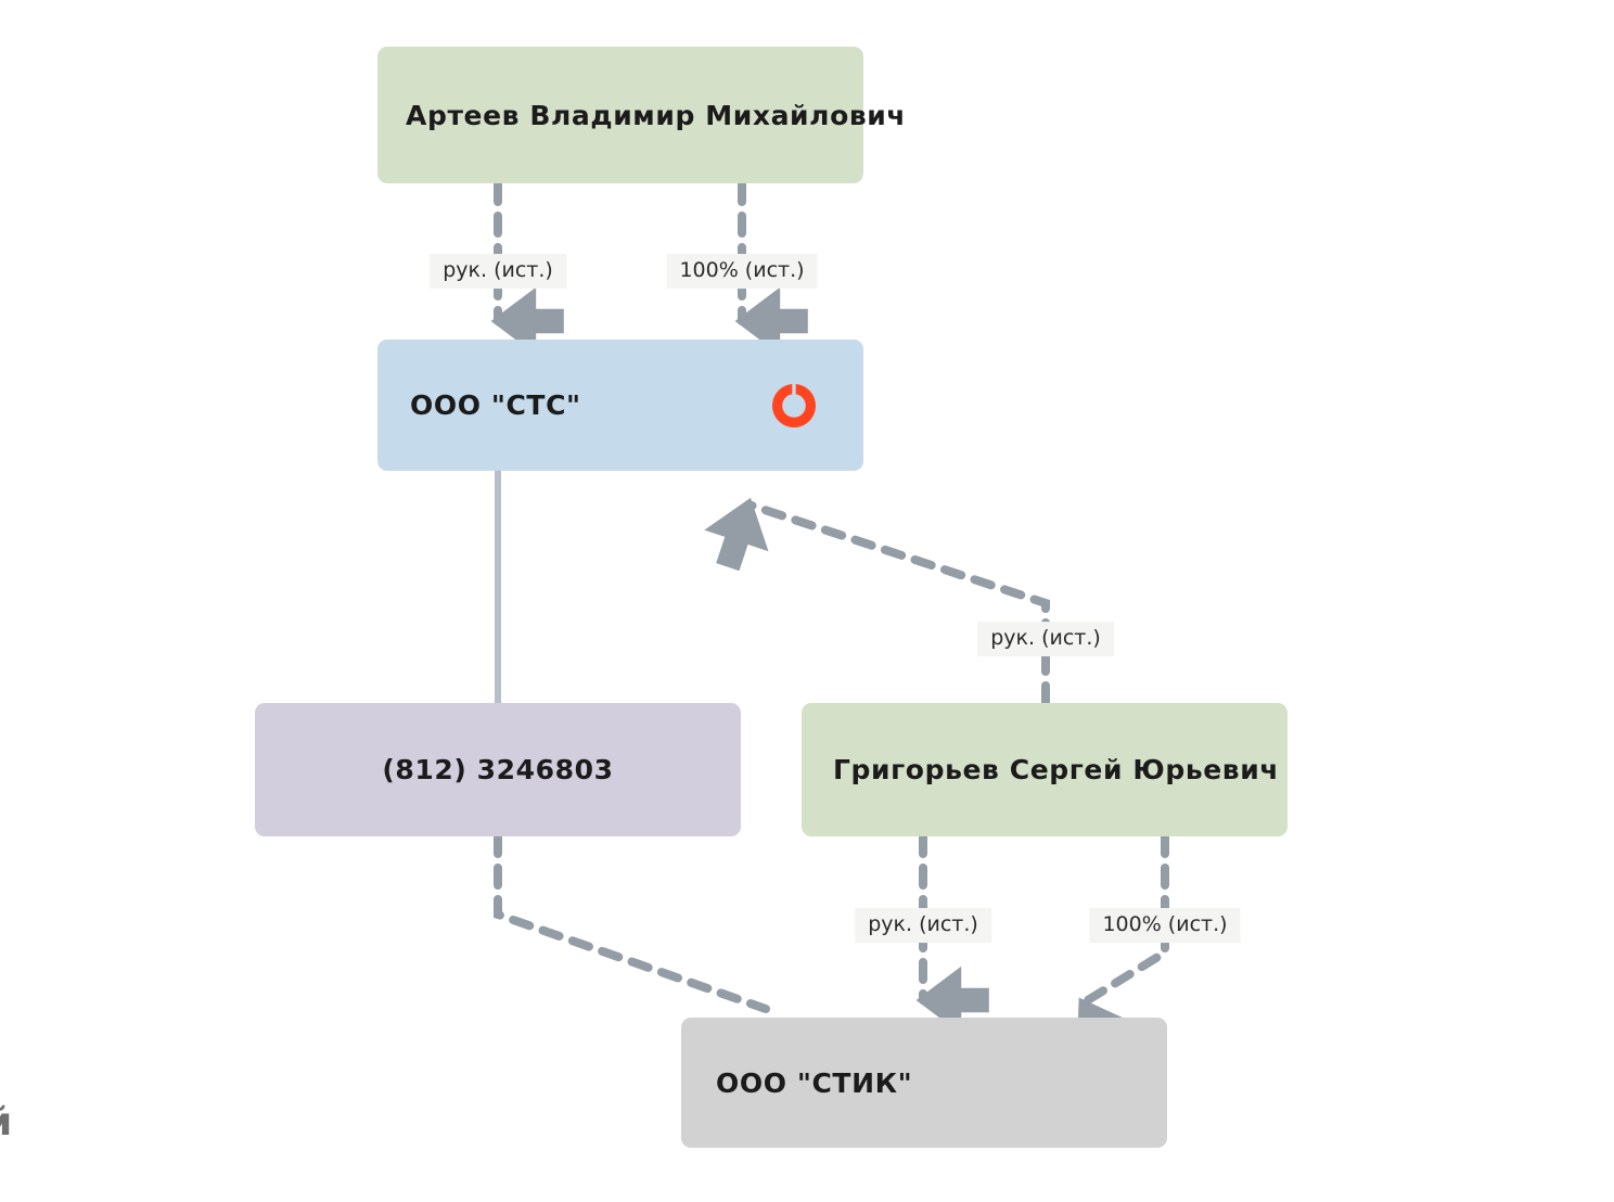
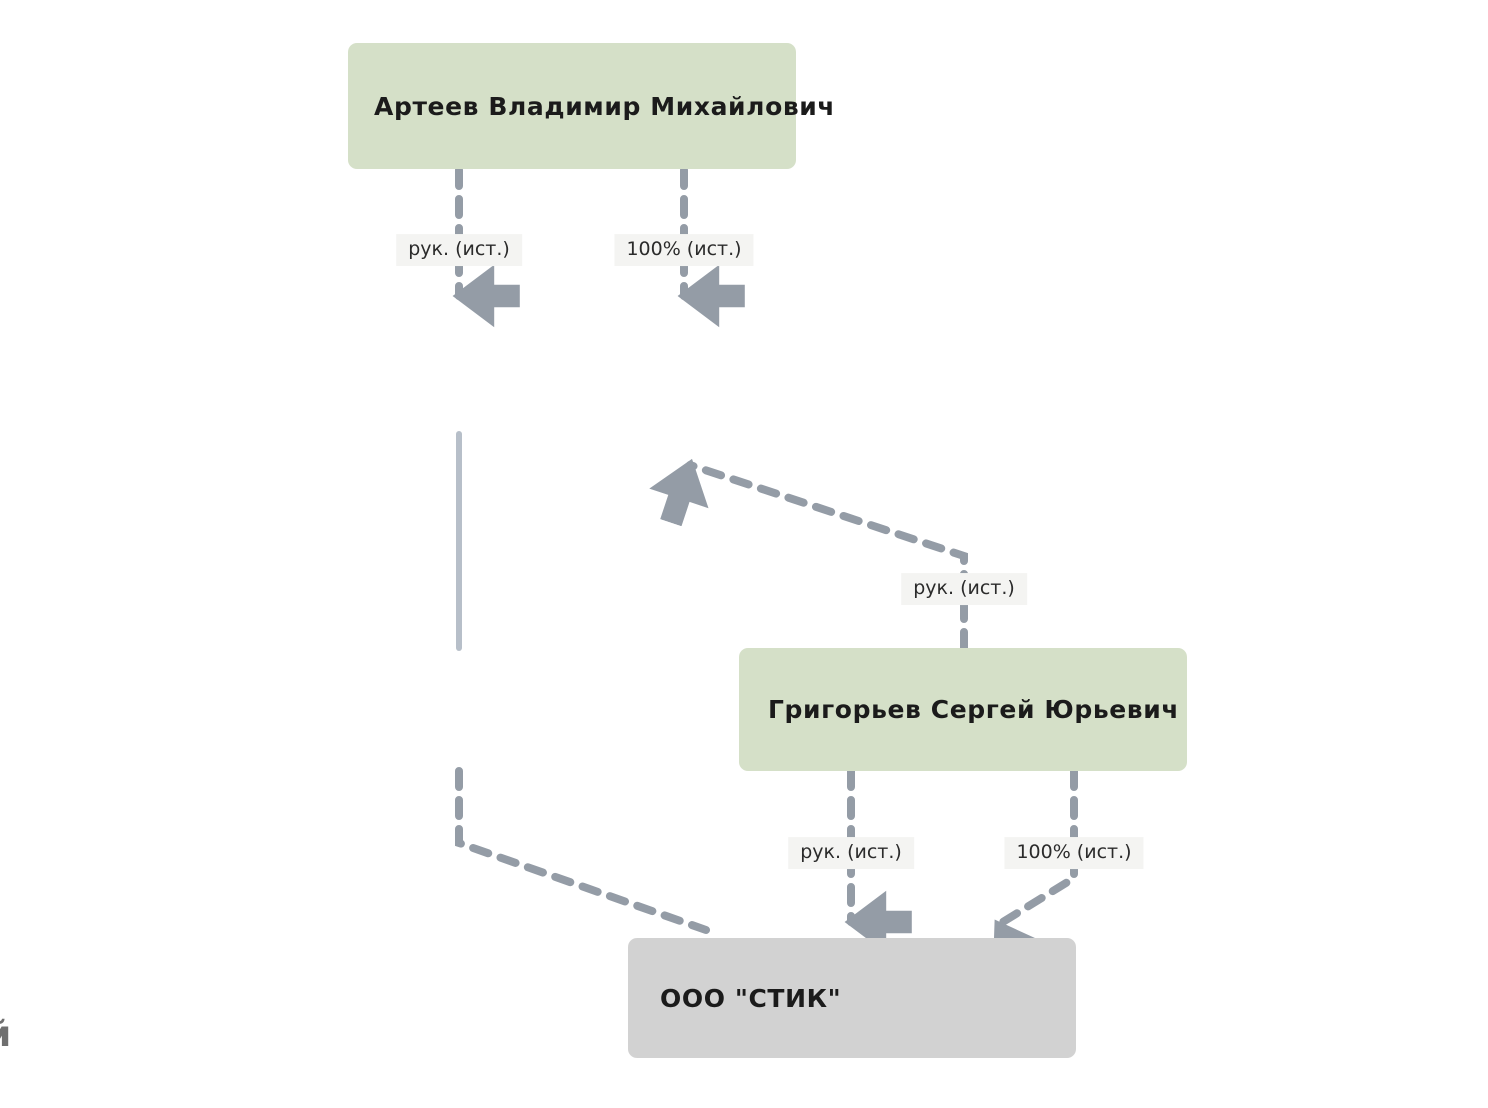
  рук. (ист.)
  100% (ист.)
  рук. (ист.)
  рук. (ист.)
  100% (ист.)
  Артеев Владимир Михайлович
- ООО "СТС"
- (812) 3246803
  Григорьев Сергей Юрьевич
  ООО "СТИК"
